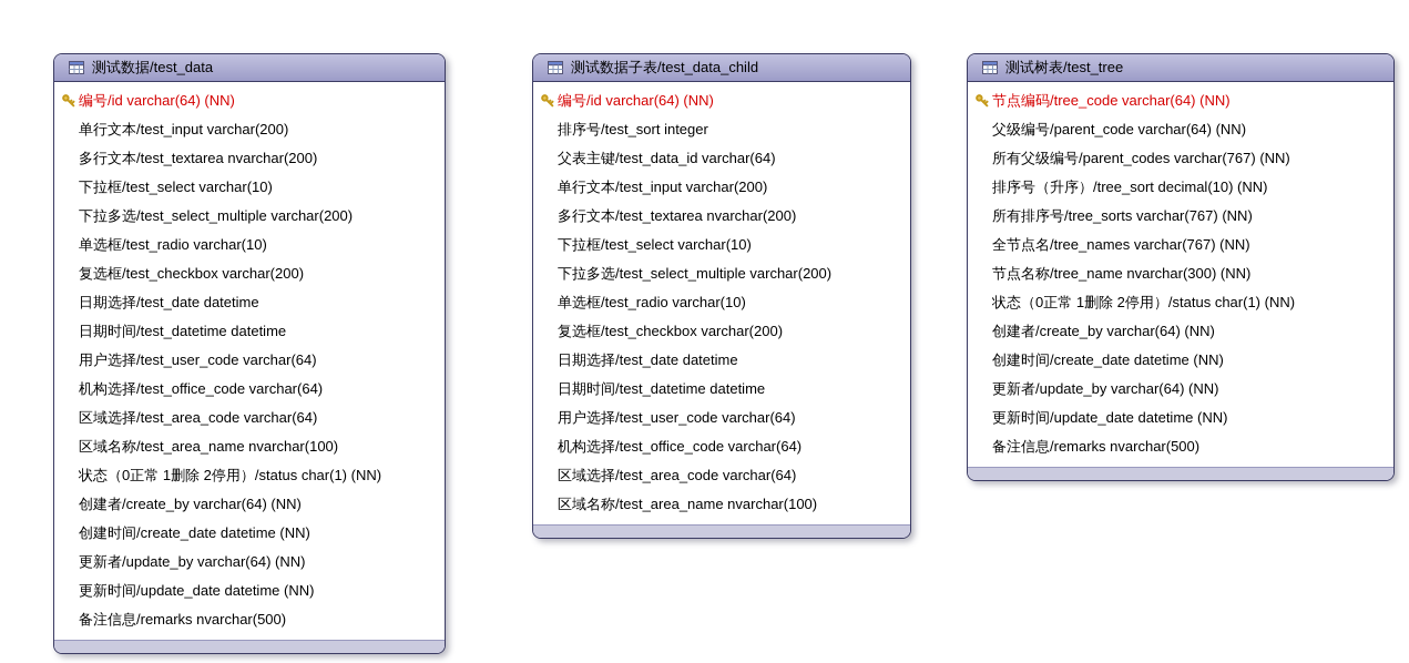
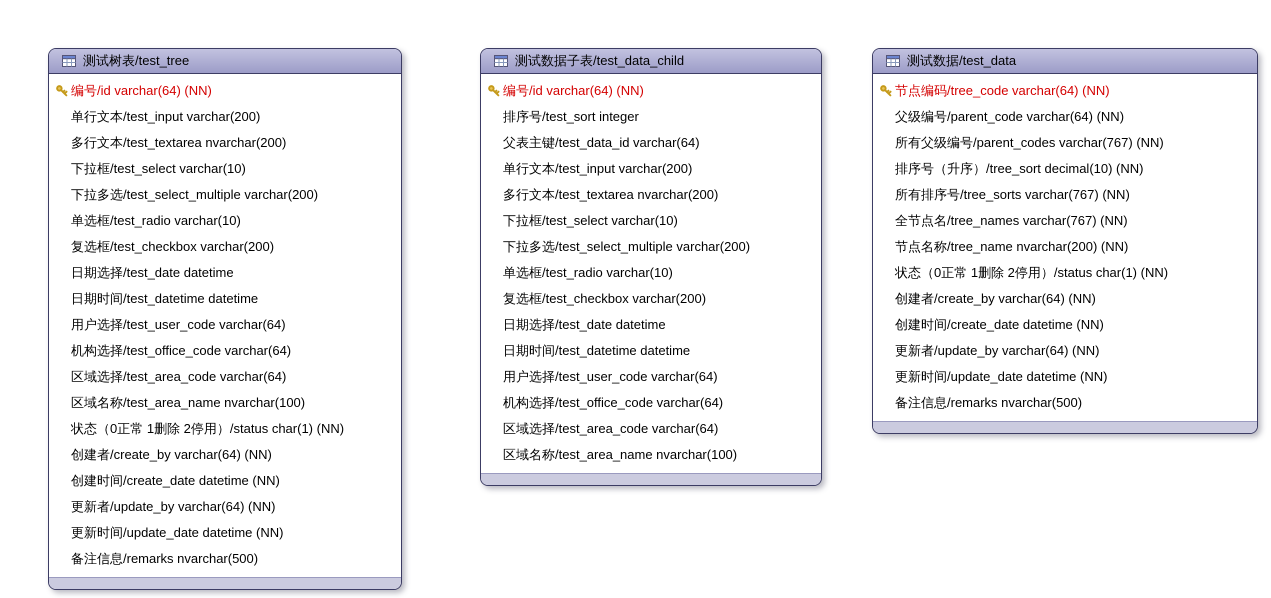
- 测试数据/test_data
+ 测试树表/test_tree
  编号/id varchar(64) (NN)
  单行文本/test_input varchar(200)
  多行文本/test_textarea nvarchar(200)
  下拉框/test_select varchar(10)
  下拉多选/test_select_multiple varchar(200)
  单选框/test_radio varchar(10)
  复选框/test_checkbox varchar(200)
  日期选择/test_date datetime
  日期时间/test_datetime datetime
  用户选择/test_user_code varchar(64)
  机构选择/test_office_code varchar(64)
  区域选择/test_area_code varchar(64)
  区域名称/test_area_name nvarchar(100)
  状态（0正常 1删除 2停用）/status char(1) (NN)
  创建者/create_by varchar(64) (NN)
  创建时间/create_date datetime (NN)
  更新者/update_by varchar(64) (NN)
  更新时间/update_date datetime (NN)
  备注信息/remarks nvarchar(500)
  测试数据子表/test_data_child
  编号/id varchar(64) (NN)
  排序号/test_sort integer
  父表主键/test_data_id varchar(64)
  单行文本/test_input varchar(200)
  多行文本/test_textarea nvarchar(200)
  下拉框/test_select varchar(10)
  下拉多选/test_select_multiple varchar(200)
  单选框/test_radio varchar(10)
  复选框/test_checkbox varchar(200)
  日期选择/test_date datetime
  日期时间/test_datetime datetime
  用户选择/test_user_code varchar(64)
  机构选择/test_office_code varchar(64)
  区域选择/test_area_code varchar(64)
  区域名称/test_area_name nvarchar(100)
- 测试树表/test_tree
+ 测试数据/test_data
  节点编码/tree_code varchar(64) (NN)
  父级编号/parent_code varchar(64) (NN)
  所有父级编号/parent_codes varchar(767) (NN)
  排序号（升序）/tree_sort decimal(10) (NN)
  所有排序号/tree_sorts varchar(767) (NN)
  全节点名/tree_names varchar(767) (NN)
- 节点名称/tree_name nvarchar(300) (NN)
+ 节点名称/tree_name nvarchar(200) (NN)
  状态（0正常 1删除 2停用）/status char(1) (NN)
  创建者/create_by varchar(64) (NN)
  创建时间/create_date datetime (NN)
  更新者/update_by varchar(64) (NN)
  更新时间/update_date datetime (NN)
  备注信息/remarks nvarchar(500)
